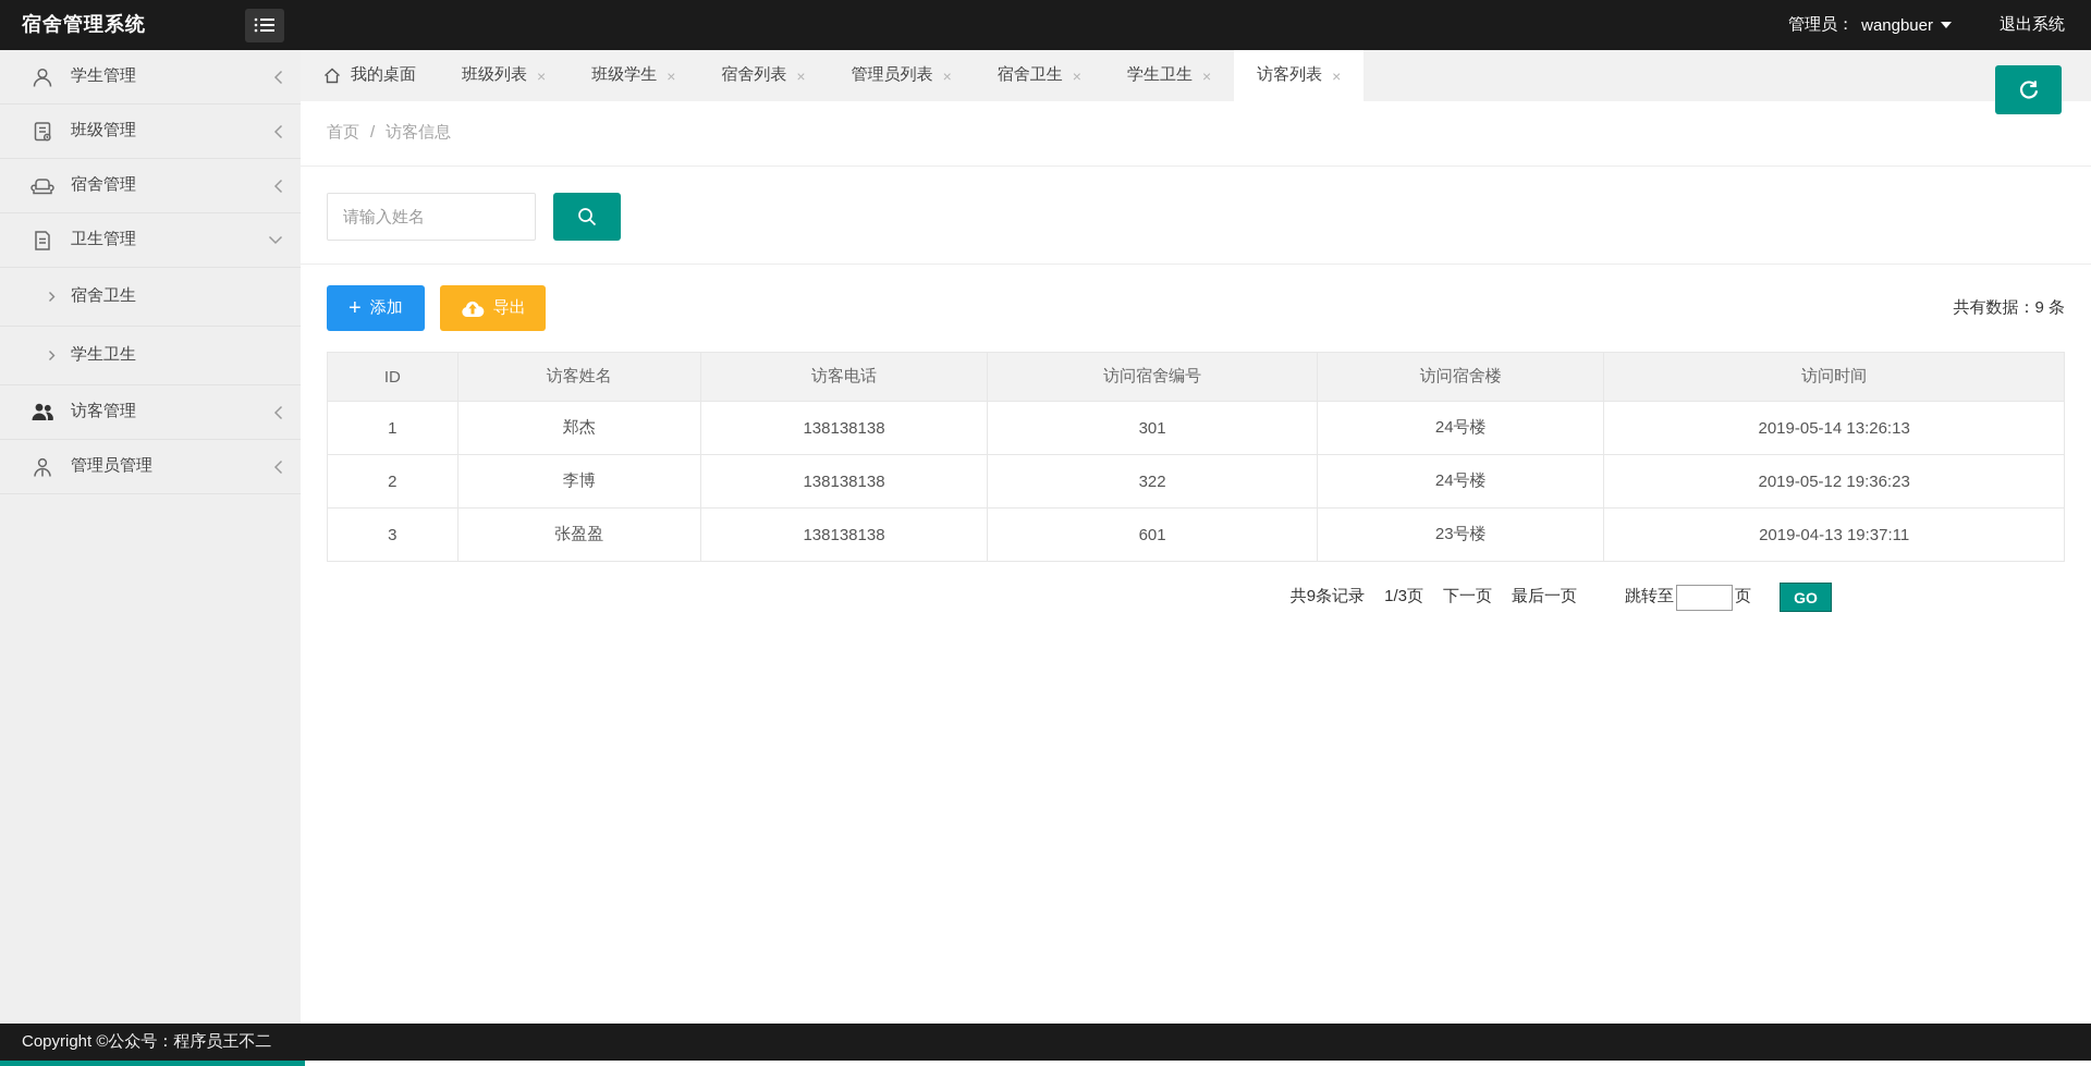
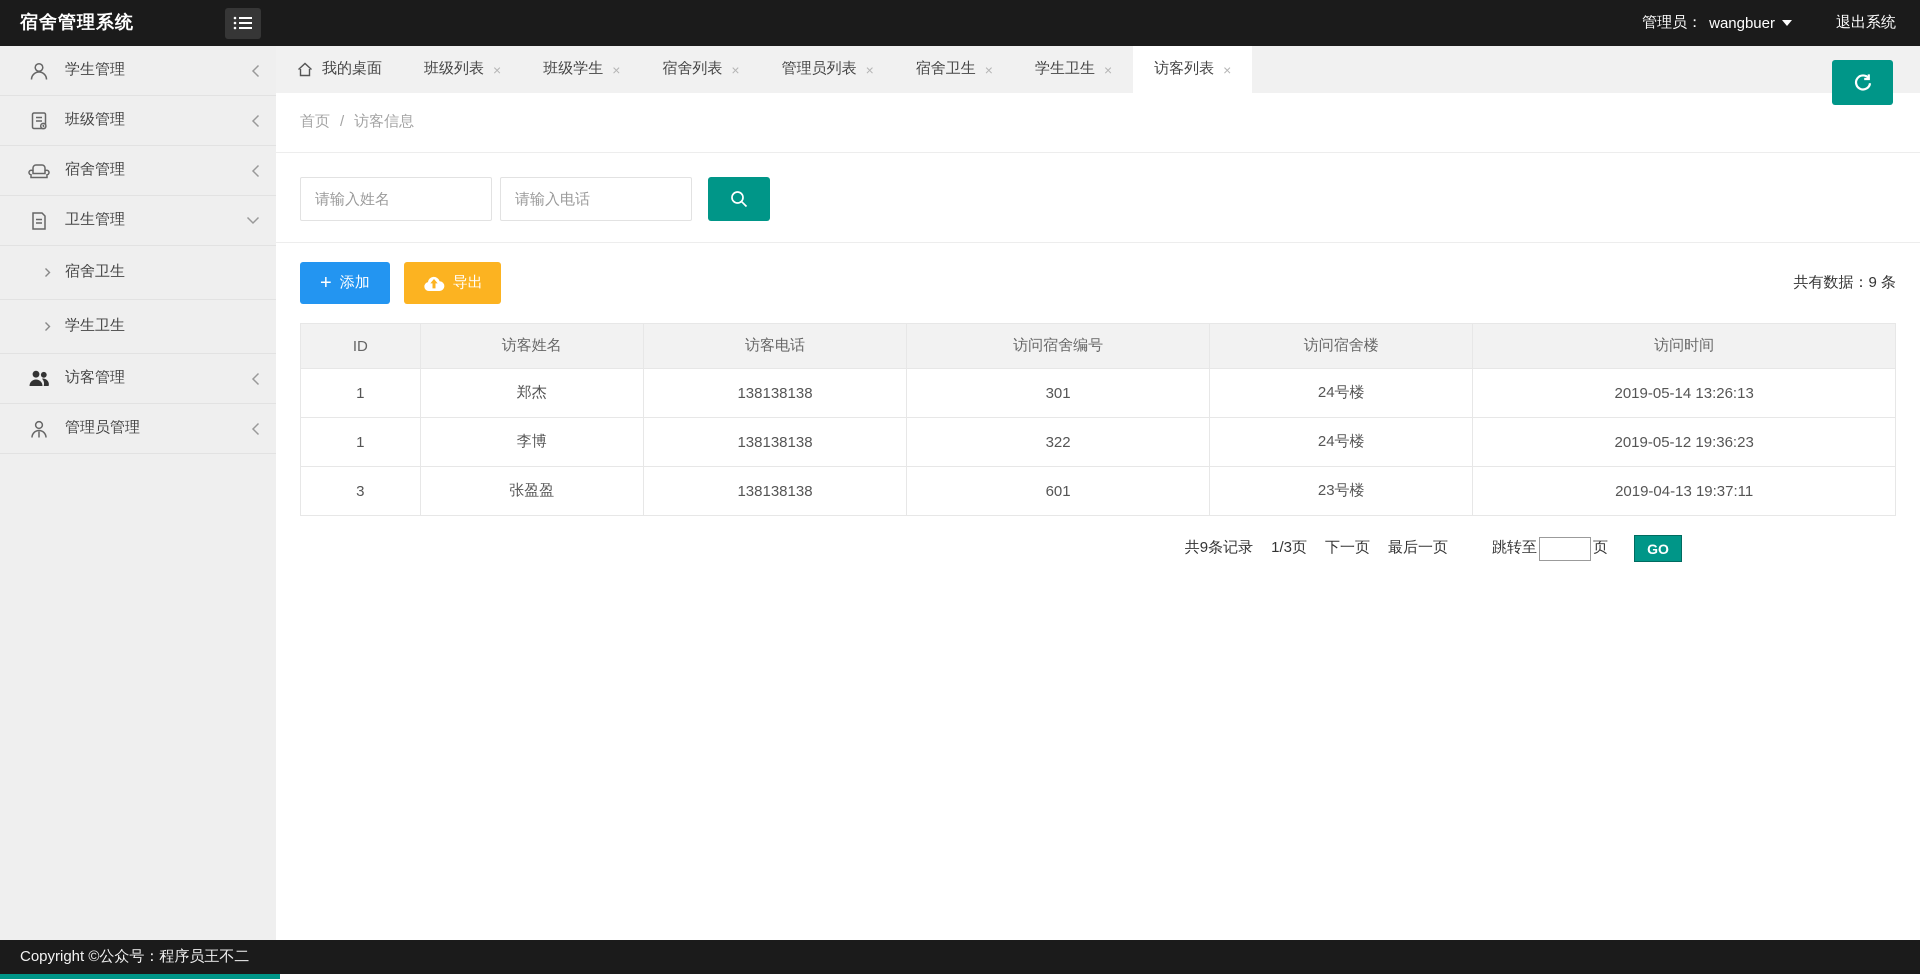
  宿舍管理系统
  管理员：
  wangbuer
  退出系统
  学生管理
  班级管理
  宿舍管理
  卫生管理
  宿舍卫生
  学生卫生
  访客管理
  管理员管理
  我的桌面
  班级列表
  ×
  班级学生
  ×
  宿舍列表
  ×
  管理员列表
  ×
  宿舍卫生
  ×
  学生卫生
  ×
  访客列表
  ×
  首页
  /
  访客信息
  请输入姓名
+ 请输入电话
  +
  添加
  导出
  共有数据：9 条
  ID	访客姓名	访客电话	访问宿舍编号	访问宿舍楼	访问时间
  1	郑杰	138138138	301	24号楼	2019-05-14 13:26:13
- 2	李博	138138138	322	24号楼	2019-05-12 19:36:23
+ 1	李博	138138138	322	24号楼	2019-05-12 19:36:23
  3	张盈盈	138138138	601	23号楼	2019-04-13 19:37:11
  共9条记录
  1/3页
  下一页
  最后一页
  跳转至
  页
  GO
  Copyright ©公众号：程序员王不二
